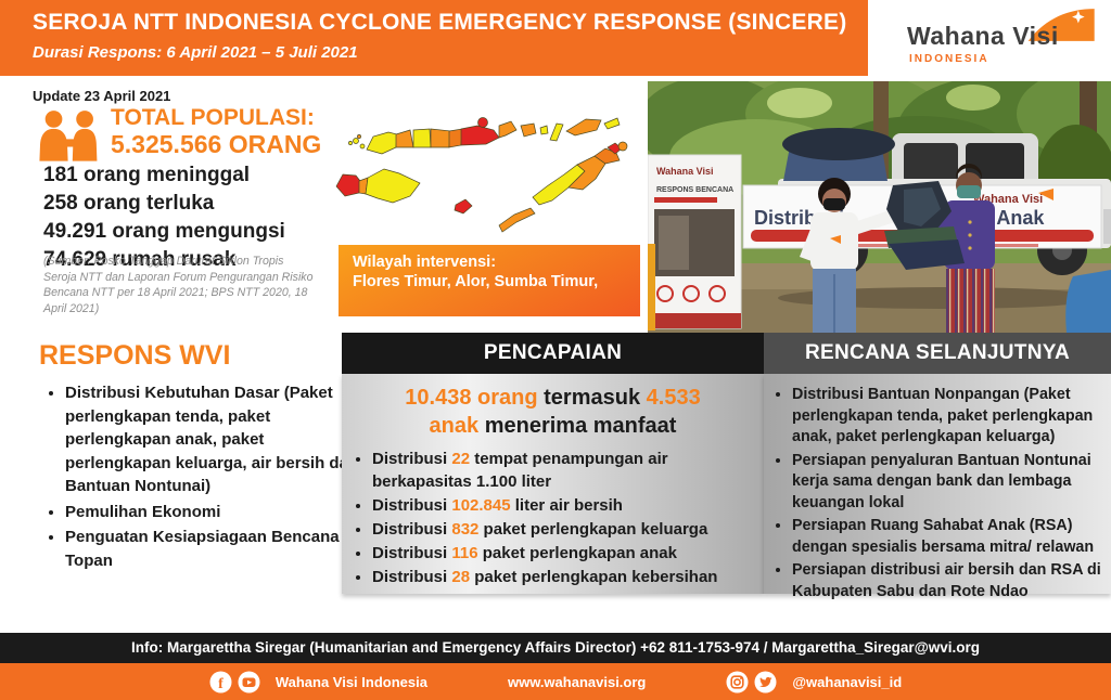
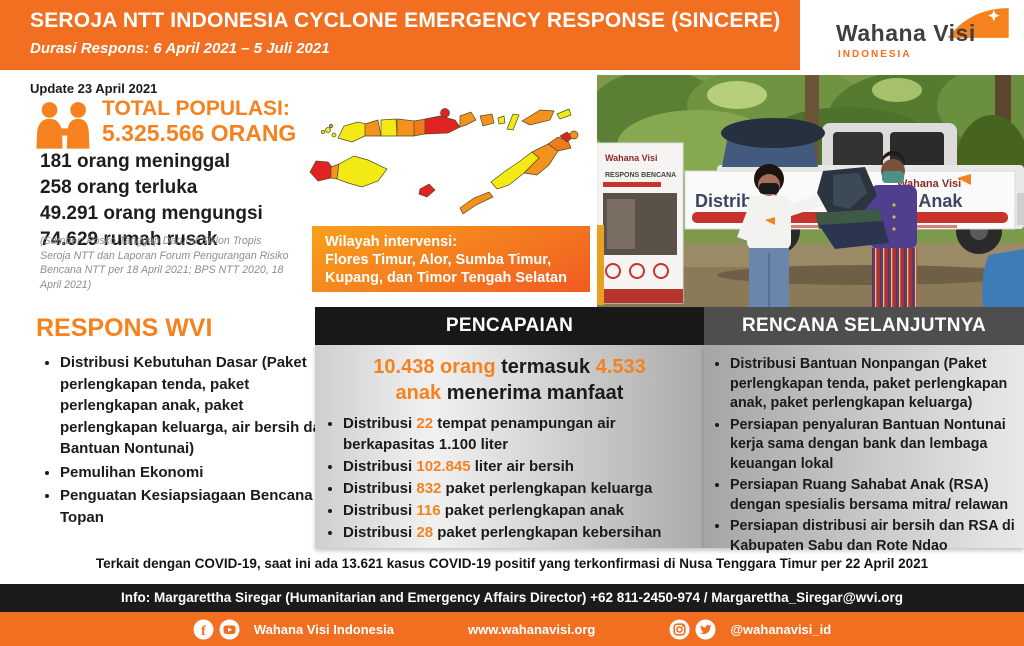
  SEROJA NTT INDONESIA CYCLONE EMERGENCY RESPONSE (SINCERE)
  Durasi Respons: 6 April 2021 – 5 Juli 2021
  Wahana Visi
  INDONESIA
  Update 23 April 2021
  TOTAL POPULASI:
  5.325.566 ORANG
  181 orang meninggal
  258 orang terluka
  49.291 orang mengungsi
  74.629 rumah rusak
  (Sumber: Posko Tanggap Darurat Siklon Tropis Seroja NTT dan Laporan Forum Pengurangan Risiko Bencana NTT per 18 April 2021; BPS NTT 2020, 18 April 2021)
  RESPONS WVI
  Distribusi Kebutuhan Dasar (Paket perlengkapan tenda, paket perlengkapan anak, paket perlengkapan keluarga, air bersih d Bantuan Nontunai)
  Pemulihan Ekonomi
  Penguatan Kesiapsiagaan Bencana Topan
  Wilayah intervensi:
  Flores Timur, Alor, Sumba Timur,
+ Kupang, dan Timor Tengah Selatan
  Wahana Visi
  Distrib
  Wahana Visi
  PENCAPAIAN
  10.438 orang termasuk 4.533
  anak menerima manfaat
  Distribusi 22 tempat penampungan air berkapasitas 1.100 liter
  Distribusi 102.845 liter air bersih
  Distribusi 832 paket perlengkapan keluarga
  Distribusi 116 paket perlengkapan anak
  Distribusi 28 paket perlengkapan kebersihan
  RENCANA SELANJUTNYA
  Distribusi Bantuan Nonpangan (Paket perlengkapan tenda, paket perlengkapan anak, paket perlengkapan keluarga)
  Persiapan penyaluran Bantuan Nontunai kerja sama dengan bank dan lembaga keuangan lokal
  Persiapan Ruang Sahabat Anak (RSA) dengan spesialis bersama mitra/ relawan
  Persiapan distribusi air bersih dan RSA di Kabupaten Sabu dan Rote Ndao
+ Terkait dengan COVID-19, saat ini ada 13.621 kasus COVID-19 positif yang terkonfirmasi di Nusa Tenggara Timur per 22 April 2021
- Info: Margarettha Siregar (Humanitarian and Emergency Affairs Director) +62 811-1753-974 / Margarettha_Siregar@wvi.org
+ Info: Margarettha Siregar (Humanitarian and Emergency Affairs Director) +62 811-2450-974 / Margarettha_Siregar@wvi.org
  f
  Wahana Visi Indonesia
  www.wahanavisi.org
  @wahanavisi_id
